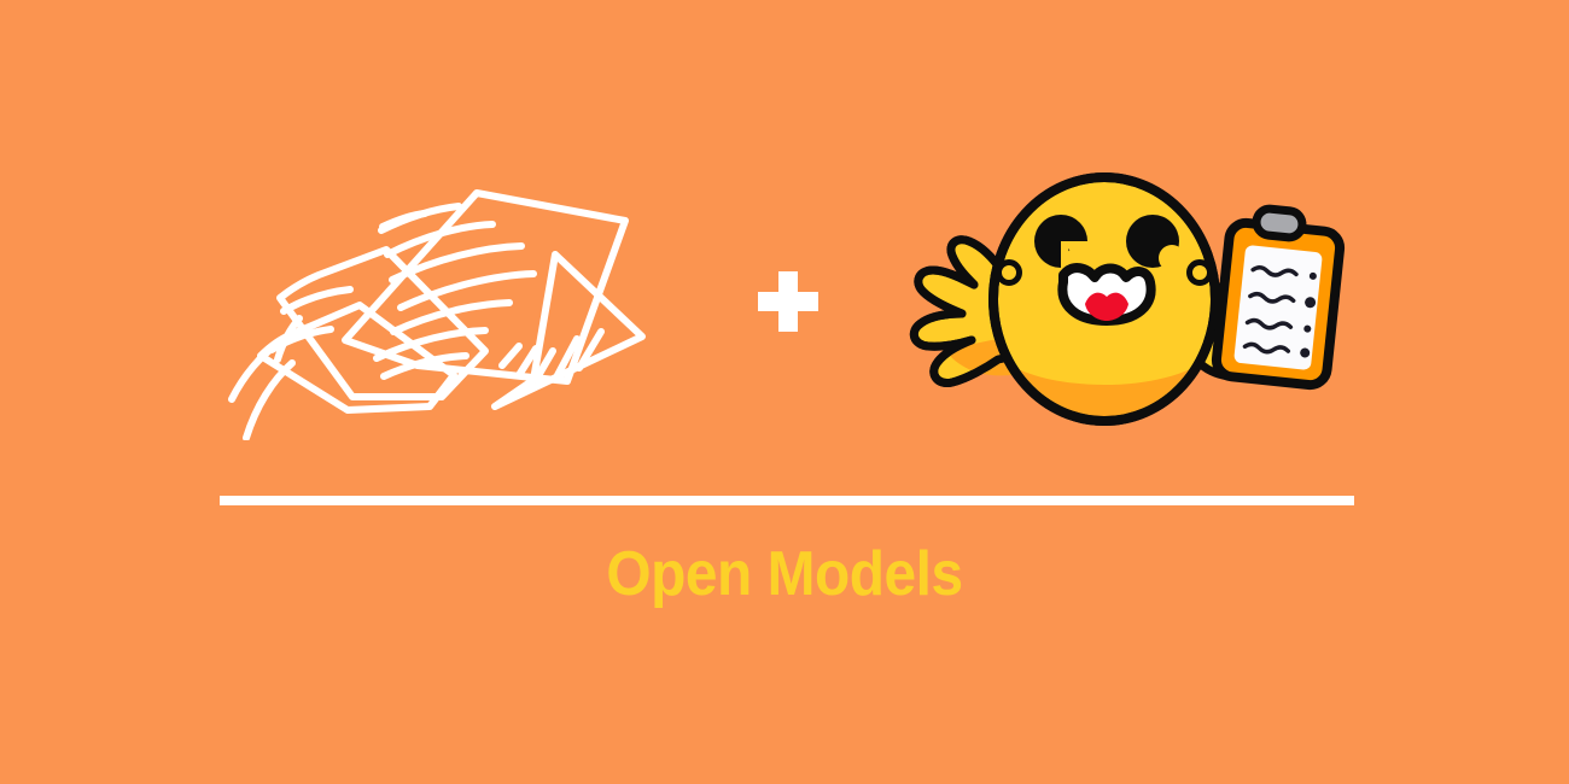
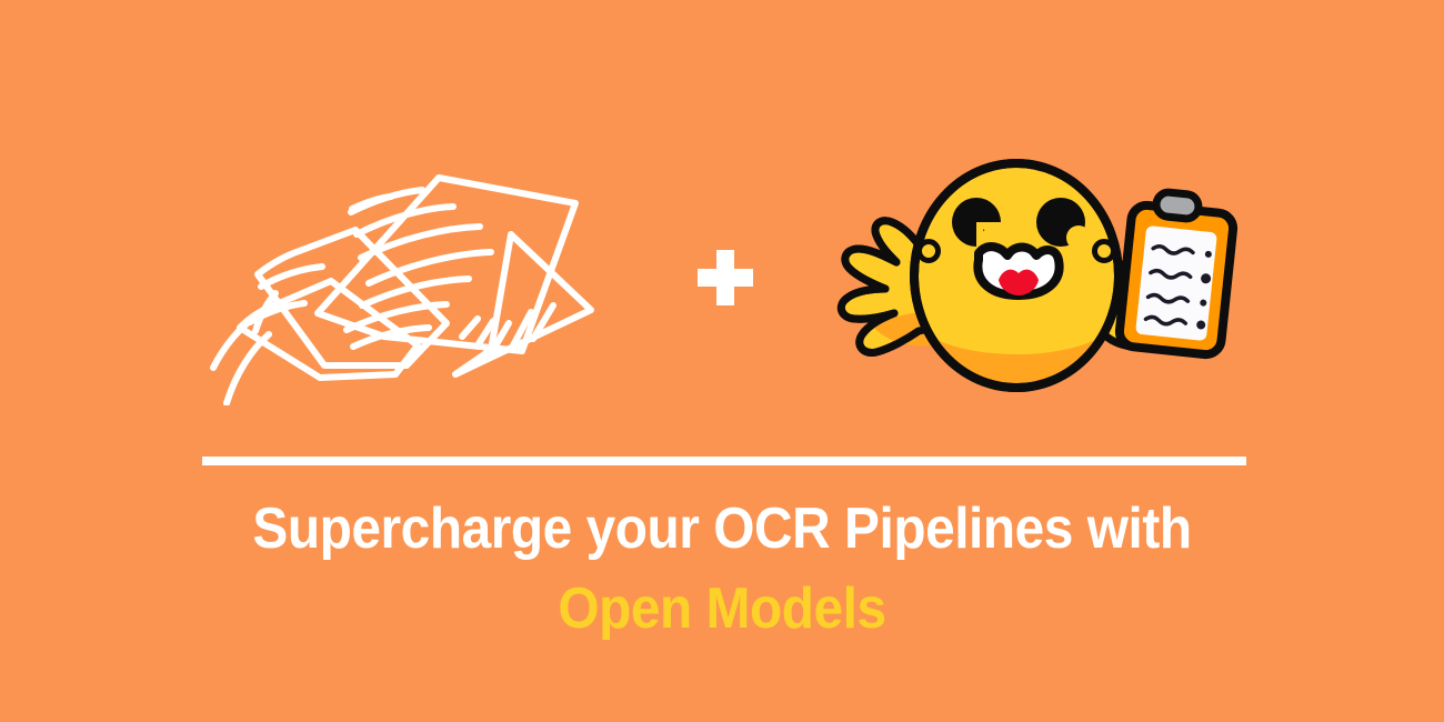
+ Supercharge your OCR Pipelines with
  Open Models
